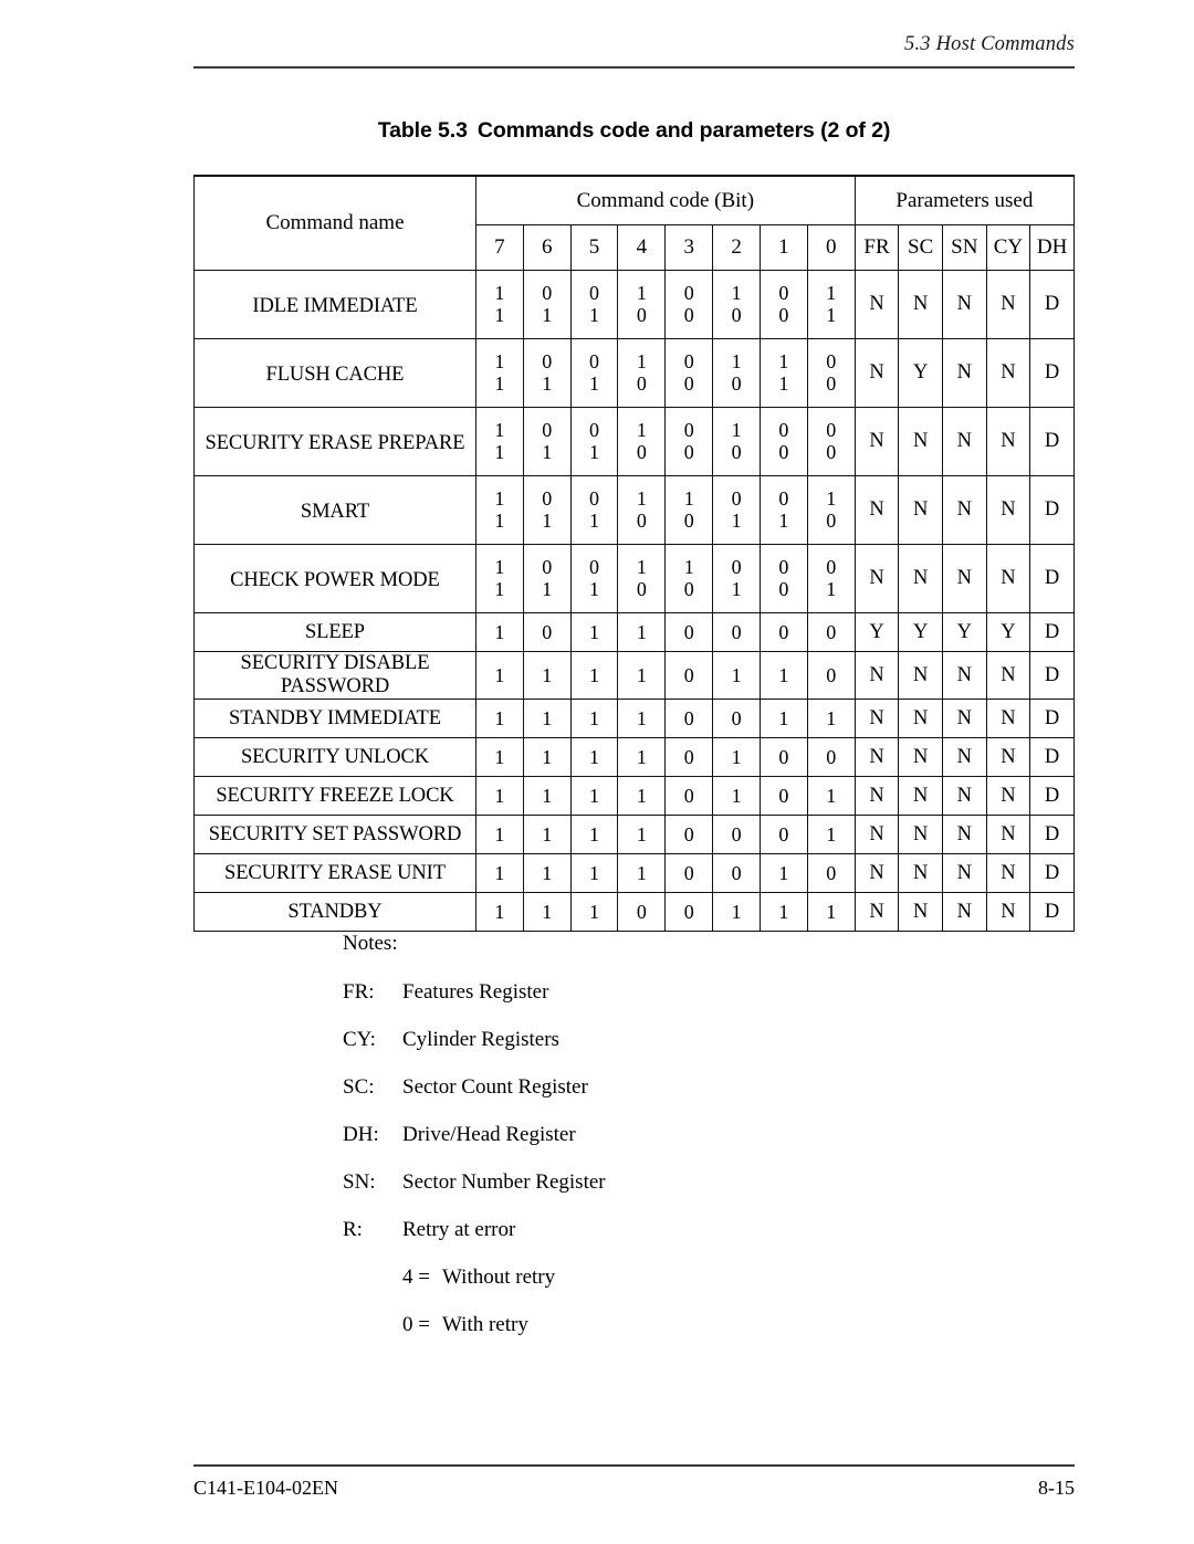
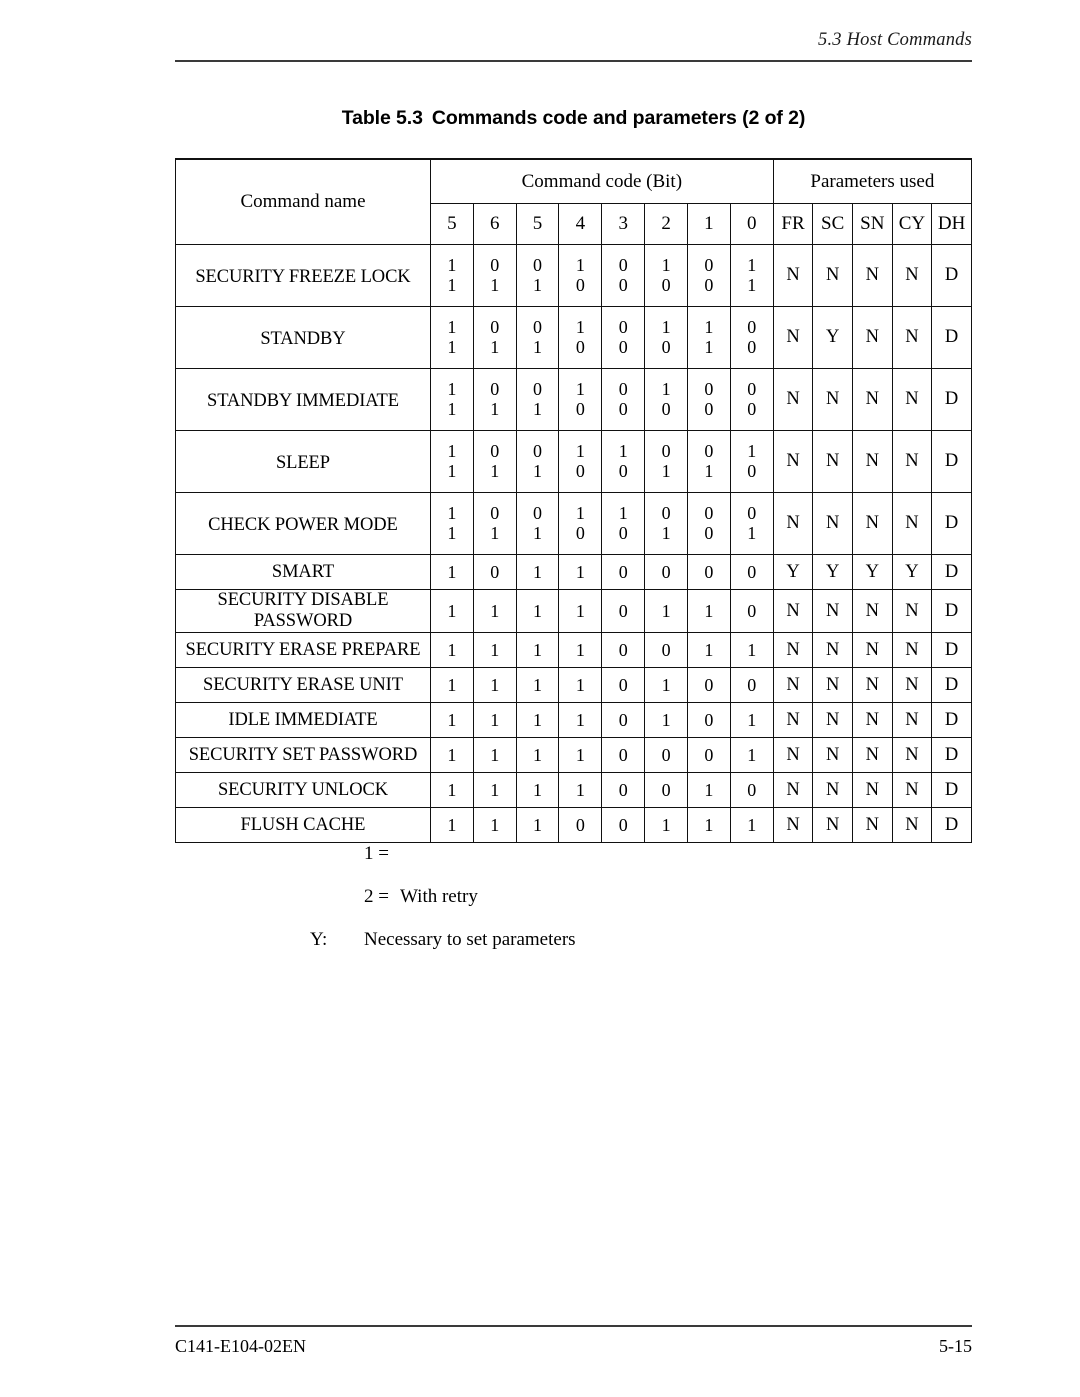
  5.3 Host Commands
  Table 5.3 Commands code and parameters (2 of 2)
  Command name	Command code (Bit)	Parameters used
- 7	6	5	4	3	2	1	0	FR	SC	SN	CY	DH
+ 5	6	5	4	3	2	1	0	FR	SC	SN	CY	DH
- IDLE IMMEDIATE	11	01	01	10	00	10	00	11	N	N	N	N	D
+ SECURITY FREEZE LOCK	11	01	01	10	00	10	00	11	N	N	N	N	D
- FLUSH CACHE	11	01	01	10	00	10	11	00	N	Y	N	N	D
+ STANDBY	11	01	01	10	00	10	11	00	N	Y	N	N	D
- SECURITY ERASE PREPARE	11	01	01	10	00	10	00	00	N	N	N	N	D
+ STANDBY IMMEDIATE	11	01	01	10	00	10	00	00	N	N	N	N	D
- SMART	11	01	01	10	10	01	01	10	N	N	N	N	D
+ SLEEP	11	01	01	10	10	01	01	10	N	N	N	N	D
  CHECK POWER MODE	11	01	01	10	10	01	00	01	N	N	N	N	D
- SLEEP	1	0	1	1	0	0	0	0	Y	Y	Y	Y	D
+ SMART	1	0	1	1	0	0	0	0	Y	Y	Y	Y	D
  SECURITY DISABLE PASSWORD	1	1	1	1	0	1	1	0	N	N	N	N	D
- STANDBY IMMEDIATE	1	1	1	1	0	0	1	1	N	N	N	N	D
+ SECURITY ERASE PREPARE	1	1	1	1	0	0	1	1	N	N	N	N	D
- SECURITY UNLOCK	1	1	1	1	0	1	0	0	N	N	N	N	D
+ SECURITY ERASE UNIT	1	1	1	1	0	1	0	0	N	N	N	N	D
- SECURITY FREEZE LOCK	1	1	1	1	0	1	0	1	N	N	N	N	D
+ IDLE IMMEDIATE	1	1	1	1	0	1	0	1	N	N	N	N	D
  SECURITY SET PASSWORD	1	1	1	1	0	0	0	1	N	N	N	N	D
- SECURITY ERASE UNIT	1	1	1	1	0	0	1	0	N	N	N	N	D
+ SECURITY UNLOCK	1	1	1	1	0	0	1	0	N	N	N	N	D
- STANDBY	1	1	1	0	0	1	1	1	N	N	N	N	D
+ FLUSH CACHE	1	1	1	0	0	1	1	1	N	N	N	N	D
- Notes:
- FR:
- Features Register
- CY:
- Cylinder Registers
- SC:
- Sector Count Register
- DH:
- Drive/Head Register
- SN:
- Sector Number Register
- R:
- Retry at error
- 4 =
+ 1 =
- Without retry
- 0 =
+ 2 =
  With retry
+ Y:
+ Necessary to set parameters
  C141-E104-02EN
- 8-15
+ 5-15
